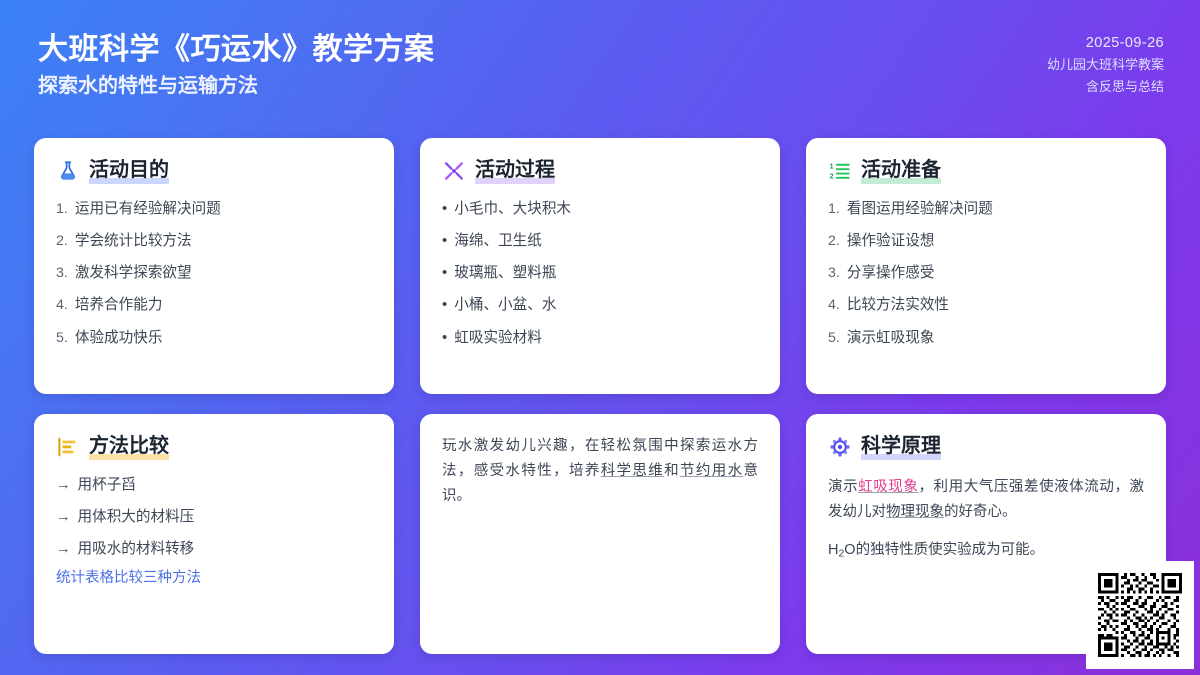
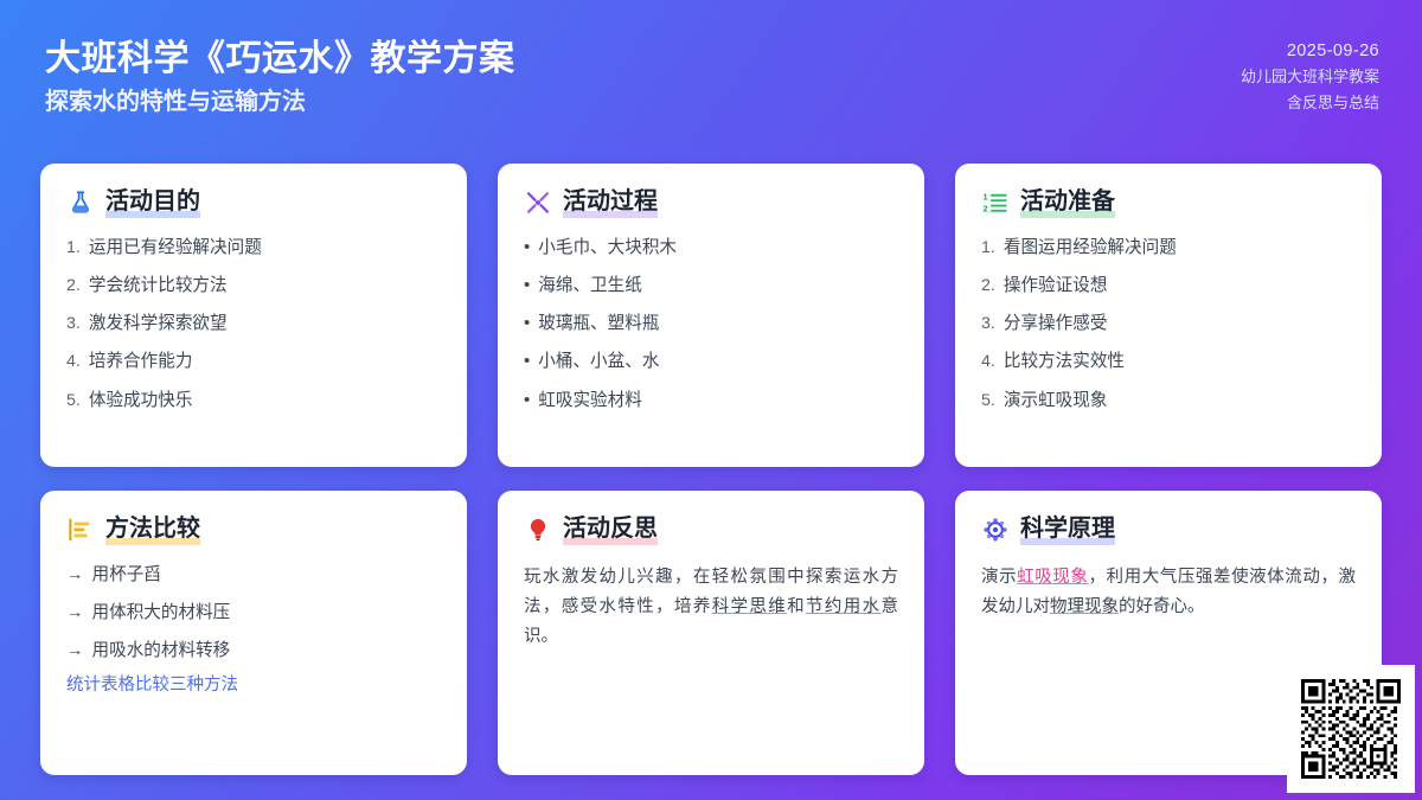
  大班科学《巧运水》教学方案
  探索水的特性与运输方法
  2025-09-26
  幼儿园大班科学教案
  含反思与总结
  活动目的
  1.
  运用已有经验解决问题
  2.
  学会统计比较方法
  3.
  激发科学探索欲望
  4.
  培养合作能力
  5.
  体验成功快乐
  活动过程
  •
  小毛巾、大块积木
  •
  海绵、卫生纸
  •
  玻璃瓶、塑料瓶
  •
  小桶、小盆、水
  •
  虹吸实验材料
  1
  2
  活动准备
  1.
  看图运用经验解决问题
  2.
  操作验证设想
  3.
  分享操作感受
  4.
  比较方法实效性
  5.
  演示虹吸现象
  方法比较
  →
  用杯子舀
  →
  用体积大的材料压
  →
  用吸水的材料转移
  统计表格比较三种方法
+ 活动反思
  玩水激发幼儿兴趣，在轻松氛围中探索运水方法，感受水特性，培养科学思维和节约用水意识。
  科学原理
  演示虹吸现象，利用大气压强差使液体流动，激发幼儿对物理现象的好奇心。
- H2O的独特性质使实验成为可能。
